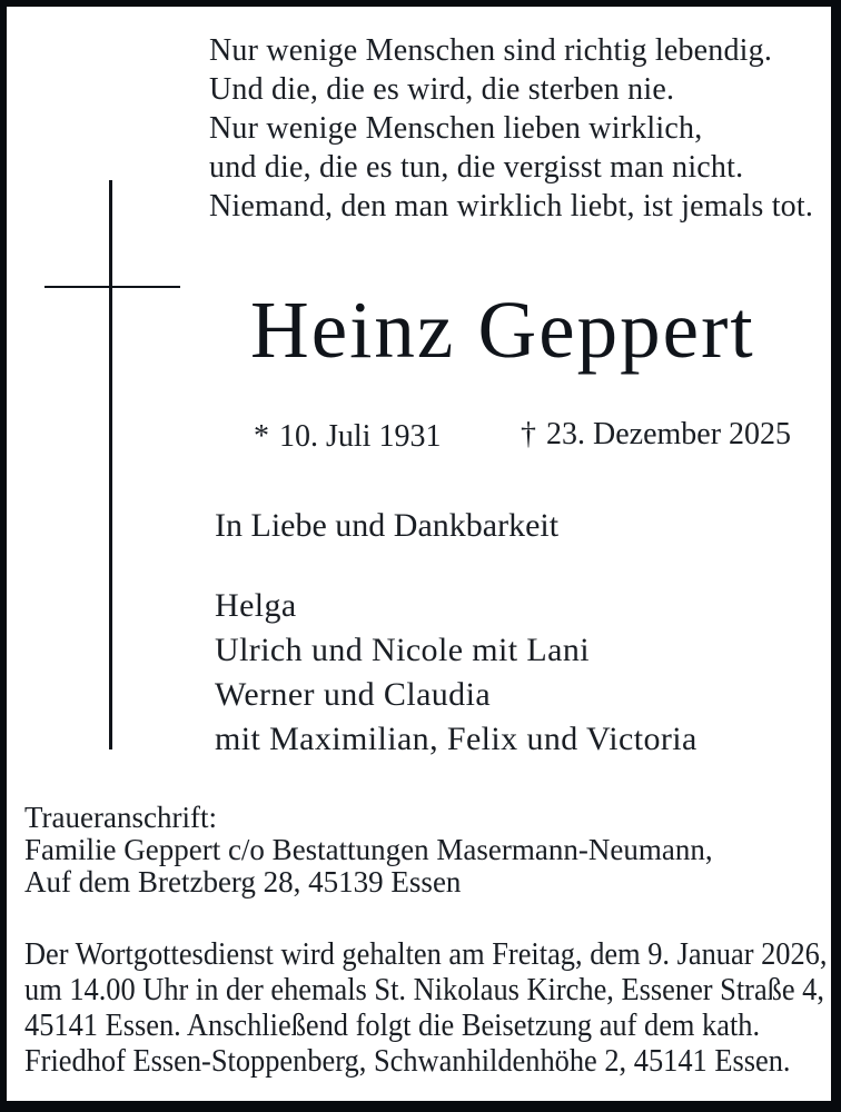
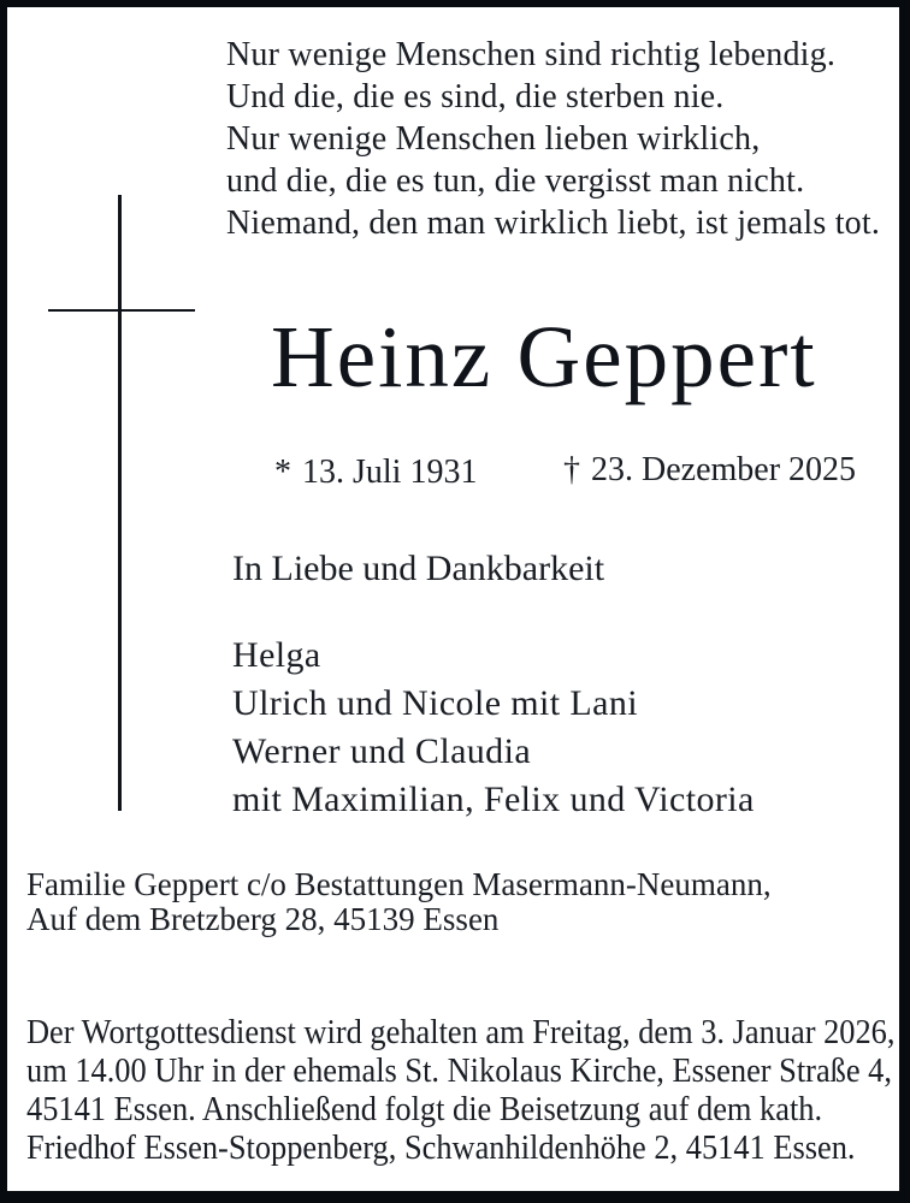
  Nur wenige Menschen sind richtig lebendig.
- Und die, die es wird, die sterben nie.
+ Und die, die es sind, die sterben nie.
  Nur wenige Menschen lieben wirklich,
  und die, die es tun, die vergisst man nicht.
  Niemand, den man wirklich liebt, ist jemals tot.
  Heinz Geppert
- * 10. Juli 1931
+ * 13. Juli 1931
  † 23. Dezember 2025
  In Liebe und Dankbarkeit
  Helga
  Ulrich und Nicole mit Lani
  Werner und Claudia
  mit Maximilian, Felix und Victoria
- Traueranschrift:
  Familie Geppert c/o Bestattungen Masermann-Neumann,
  Auf dem Bretzberg 28, 45139 Essen
- Der Wortgottesdienst wird gehalten am Freitag, dem 9. Januar 2026,
+ Der Wortgottesdienst wird gehalten am Freitag, dem 3. Januar 2026,
  um 14.00 Uhr in der ehemals St. Nikolaus Kirche, Essener Straße 4,
  45141 Essen. Anschließend folgt die Beisetzung auf dem kath.
  Friedhof Essen-Stoppenberg, Schwanhildenhöhe 2, 45141 Essen.
